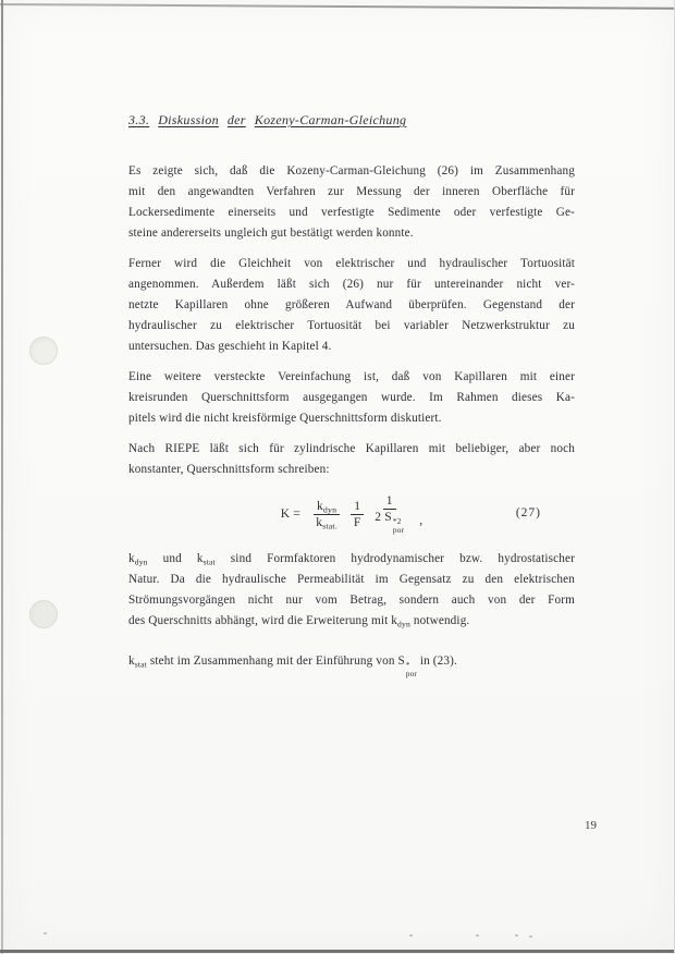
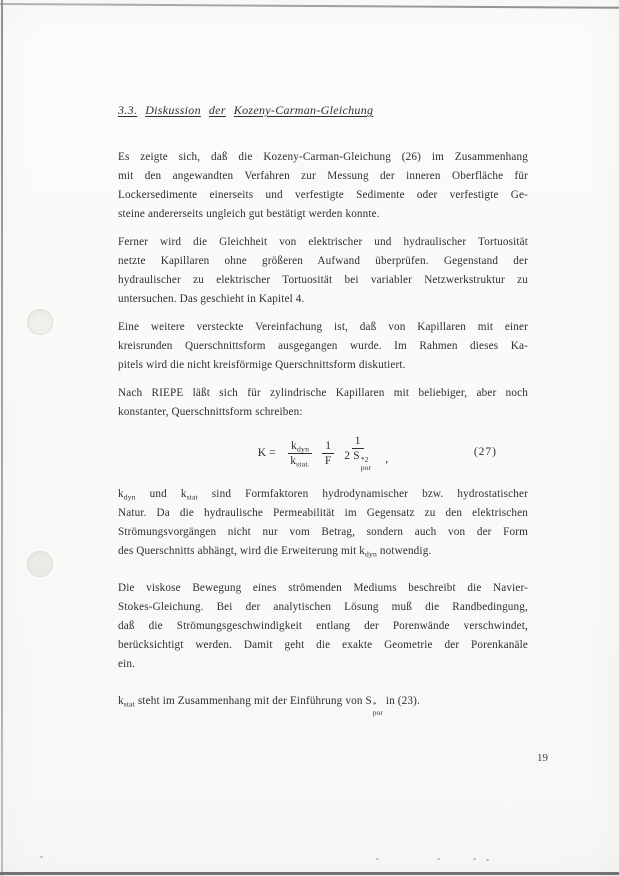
  3.3. Diskussion der Kozeny-Carman-Gleichung
  Es zeigte sich, daß die Kozeny-Carman-Gleichung (26) im Zusammenhang
  mit den angewandten Verfahren zur Messung der inneren Oberfläche für
  Lockersedimente einerseits und verfestigte Sedimente oder verfestigte Ge-
  steine andererseits ungleich gut bestätigt werden konnte.
  Ferner wird die Gleichheit von elektrischer und hydraulischer Tortuosität
- angenommen. Außerdem läßt sich (26) nur für untereinander nicht ver-
  netzte Kapillaren ohne größeren Aufwand überprüfen. Gegenstand der
  hydraulischer zu elektrischer Tortuosität bei variabler Netzwerkstruktur zu
  untersuchen. Das geschieht in Kapitel 4.
  Eine weitere versteckte Vereinfachung ist, daß von Kapillaren mit einer
  kreisrunden Querschnittsform ausgegangen wurde. Im Rahmen dieses Ka-
  pitels wird die nicht kreisförmige Querschnittsform diskutiert.
  Nach RIEPE läßt sich für zylindrische Kapillaren mit beliebiger, aber noch
  konstanter, Querschnittsform schreiben:
  K =
  kdyn
  kstat.
  1
  F
  1
  2 S
  *2
  por
  ,
  (27)
  kdyn und kstat sind Formfaktoren hydrodynamischer bzw. hydrostatischer
  Natur. Da die hydraulische Permeabilität im Gegensatz zu den elektrischen
  Strömungsvorgängen nicht nur vom Betrag, sondern auch von der Form
  des Querschnitts abhängt, wird die Erweiterung mit kdyn notwendig.
+ Die viskose Bewegung eines strömenden Mediums beschreibt die Navier-
+ Stokes-Gleichung. Bei der analytischen Lösung muß die Randbedingung,
+ daß die Strömungsgeschwindigkeit entlang der Porenwände verschwindet,
+ berücksichtigt werden. Damit geht die exakte Geometrie der Porenkanäle
+ ein.
  kstat steht im Zusammenhang mit der Einführung von S
  *
  por
  in (23).
  19
